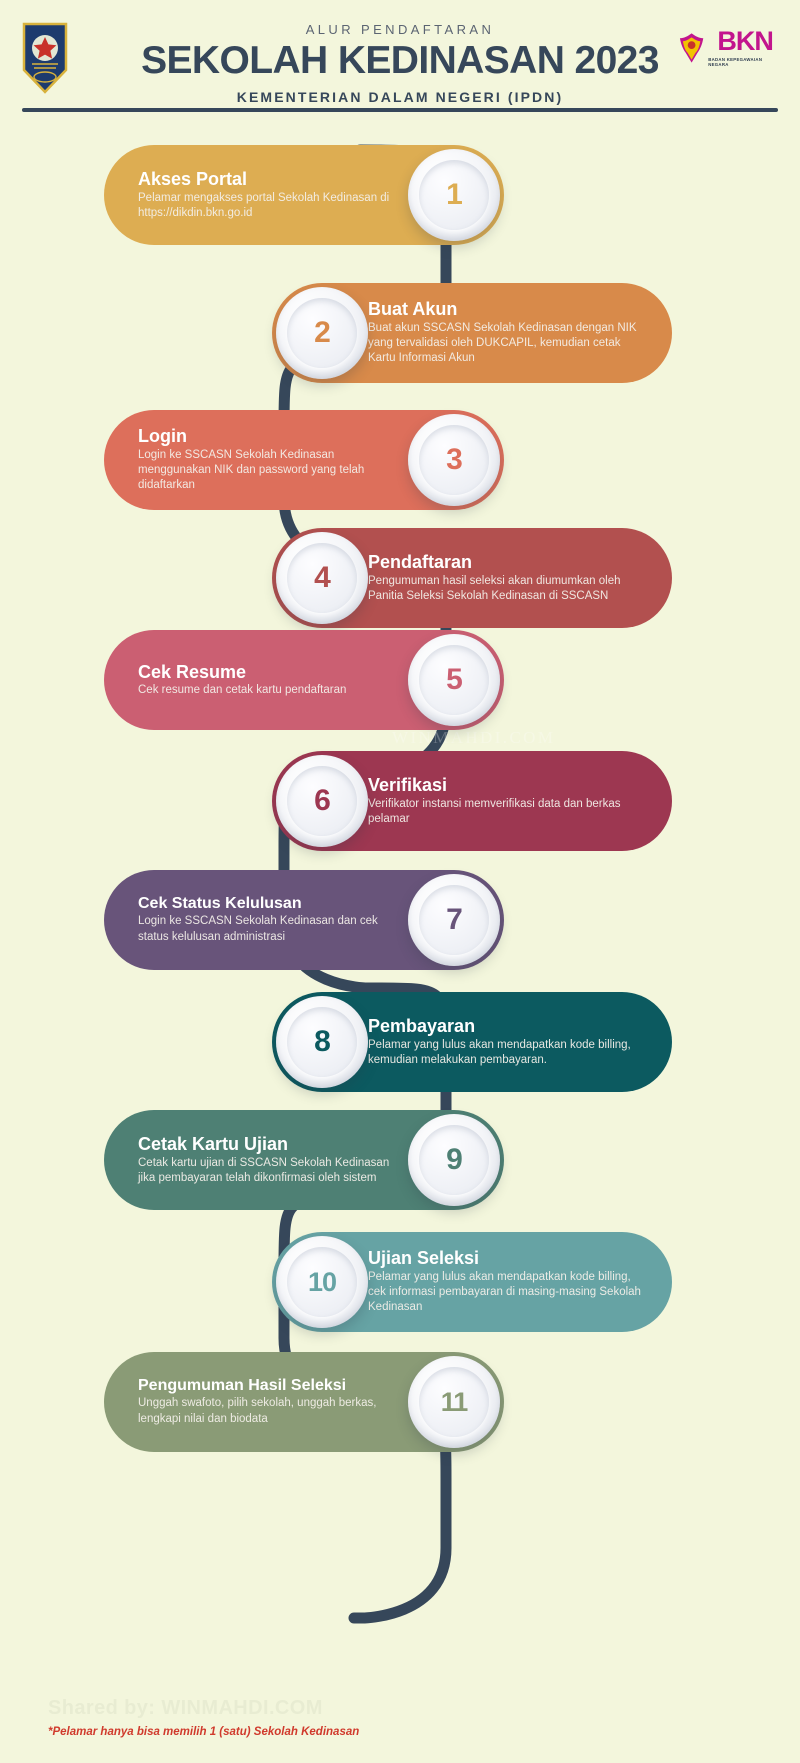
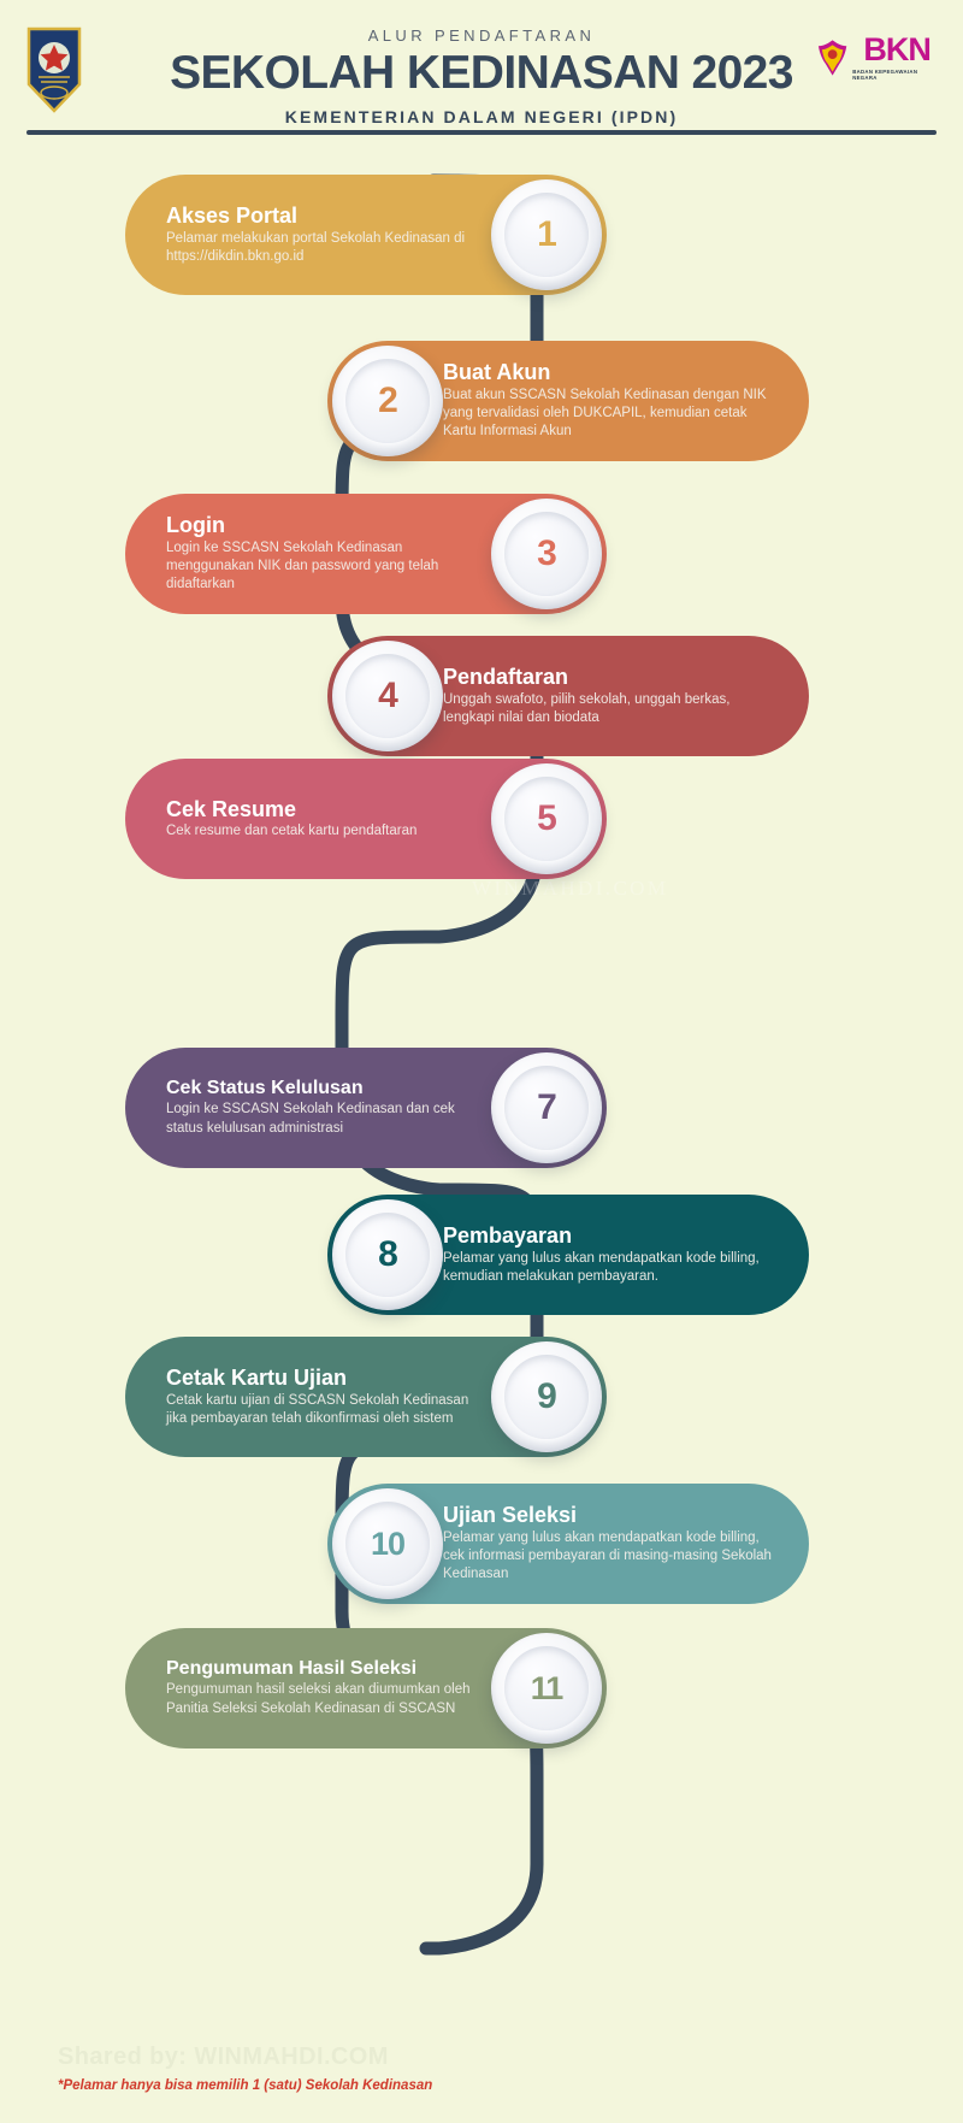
  ALUR PENDAFTARAN
  SEKOLAH KEDINASAN 2023
  KEMENTERIAN DALAM NEGERI (IPDN)
  BKN
  Akses Portal
- Pelamar mengakses portal Sekolah Kedinasan di https://dikdin.bkn.go.id
+ Pelamar melakukan portal Sekolah Kedinasan di https://dikdin.bkn.go.id
  1
  Buat Akun
  Buat akun SSCASN Sekolah Kedinasan dengan NIK yang tervalidasi oleh DUKCAPIL, kemudian cetak Kartu Informasi Akun
  2
  Login
  Login ke SSCASN Sekolah Kedinasan menggunakan NIK dan password yang telah didaftarkan
  3
  Pendaftaran
- Pengumuman hasil seleksi akan diumumkan oleh Panitia Seleksi Sekolah Kedinasan di SSCASN
+ Unggah swafoto, pilih sekolah, unggah berkas, lengkapi nilai dan biodata
  4
  WINMAHDI.COM
  Cek Resume
  Cek resume dan cetak kartu pendaftaran
  5
- Verifikasi
- Verifikator instansi memverifikasi data dan berkas pelamar
- 6
  Cek Status Kelulusan
  Login ke SSCASN Sekolah Kedinasan dan cek status kelulusan administrasi
  7
  Pembayaran
  Pelamar yang lulus akan mendapatkan kode billing, kemudian melakukan pembayaran.
  8
  Cetak Kartu Ujian
  Cetak kartu ujian di SSCASN Sekolah Kedinasan jika pembayaran telah dikonfirmasi oleh sistem
  9
  Ujian Seleksi
  Pelamar yang lulus akan mendapatkan kode billing, cek informasi pembayaran di masing-masing Sekolah Kedinasan
  10
  Pengumuman Hasil Seleksi
- Unggah swafoto, pilih sekolah, unggah berkas, lengkapi nilai dan biodata
+ Pengumuman hasil seleksi akan diumumkan oleh Panitia Seleksi Sekolah Kedinasan di SSCASN
  11
  *Pelamar hanya bisa memilih 1 (satu) Sekolah Kedinasan
